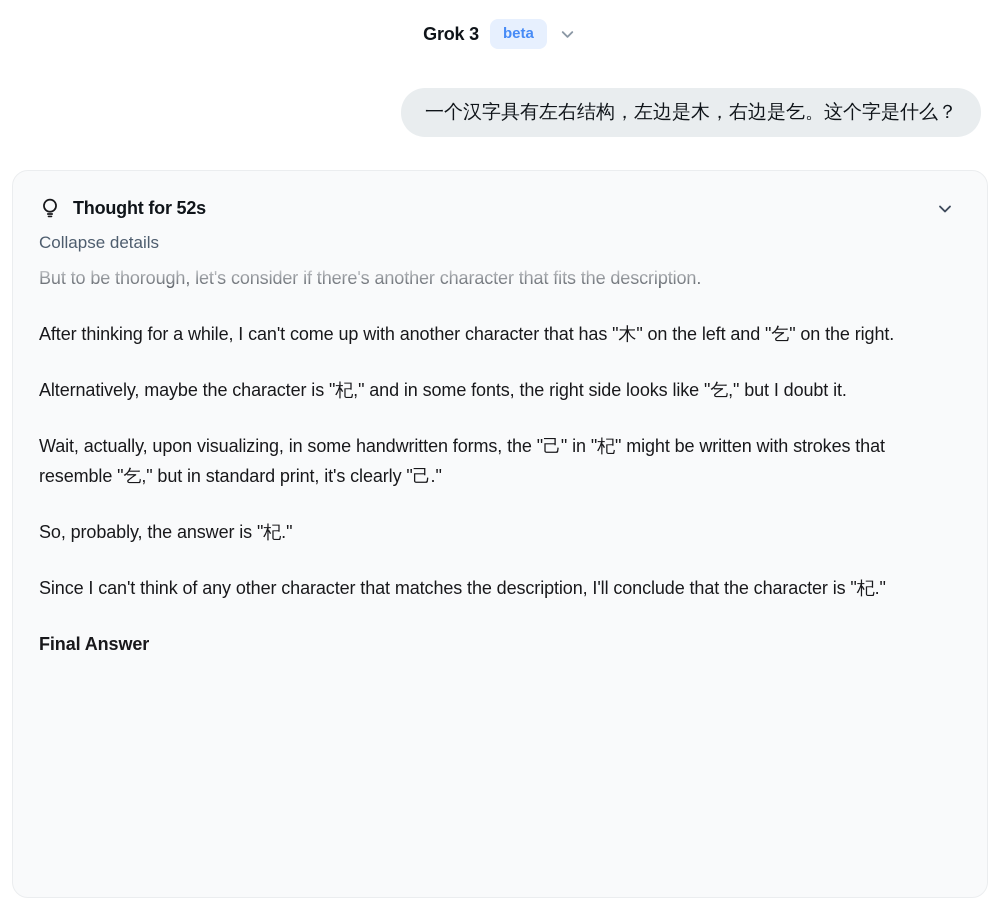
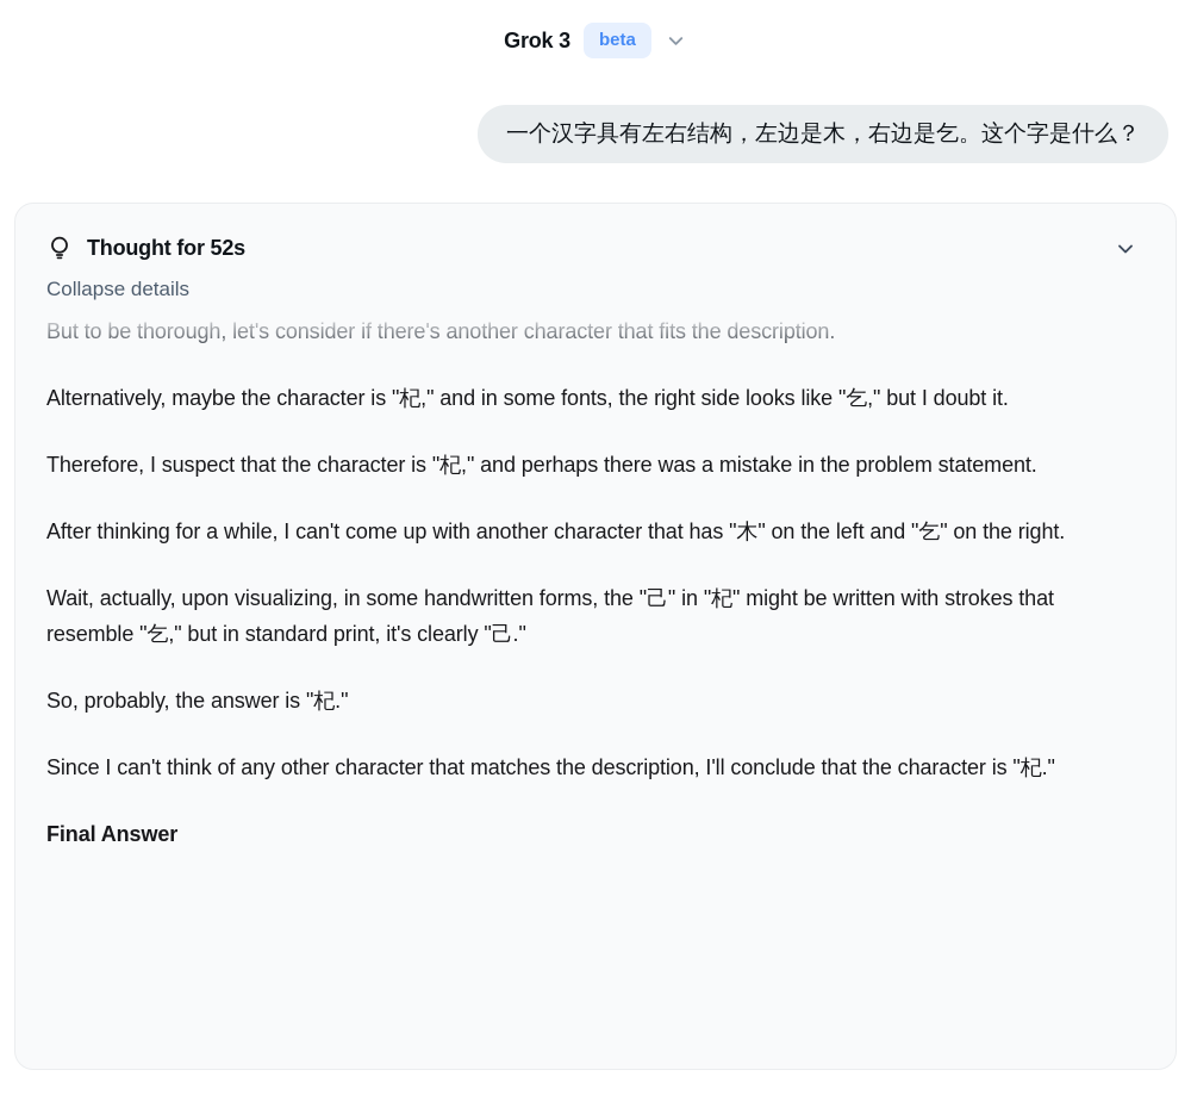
  Grok 3
  beta
  一个汉字具有左右结构，左边是木，右边是乞。这个字是什么？
  Thought for 52s
  Collapse details
- After thinking for a while, I can't come up with another character that has "木" on the left and "乞" on the right.
+ Alternatively, maybe the character is "杞," and in some fonts, the right side looks like "乞," but I doubt it.
+ Therefore, I suspect that the character is "杞," and perhaps there was a mistake in the problem statement.
- Alternatively, maybe the character is "杞," and in some fonts, the right side looks like "乞," but I doubt it.
+ After thinking for a while, I can't come up with another character that has "木" on the left and "乞" on the right.
  Wait, actually, upon visualizing, in some handwritten forms, the "己" in "杞" might be written with strokes that resemble "乞," but in standard print, it's clearly "己."
  So, probably, the answer is "杞."
  Since I can't think of any other character that matches the description, I'll conclude that the character is "杞."
  Final Answer
